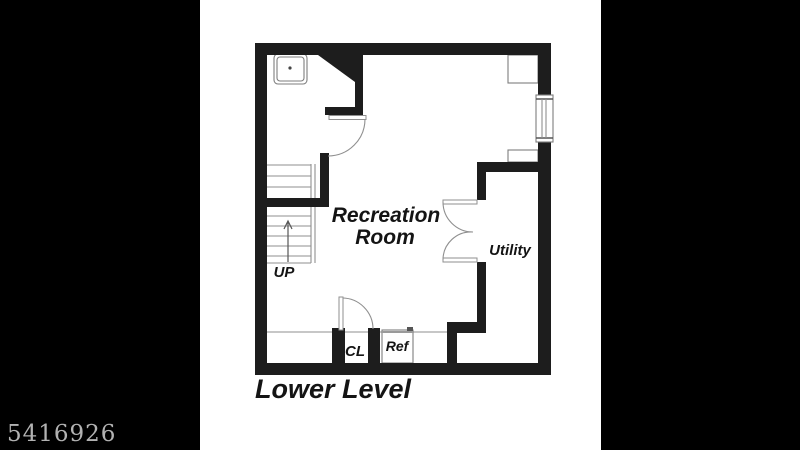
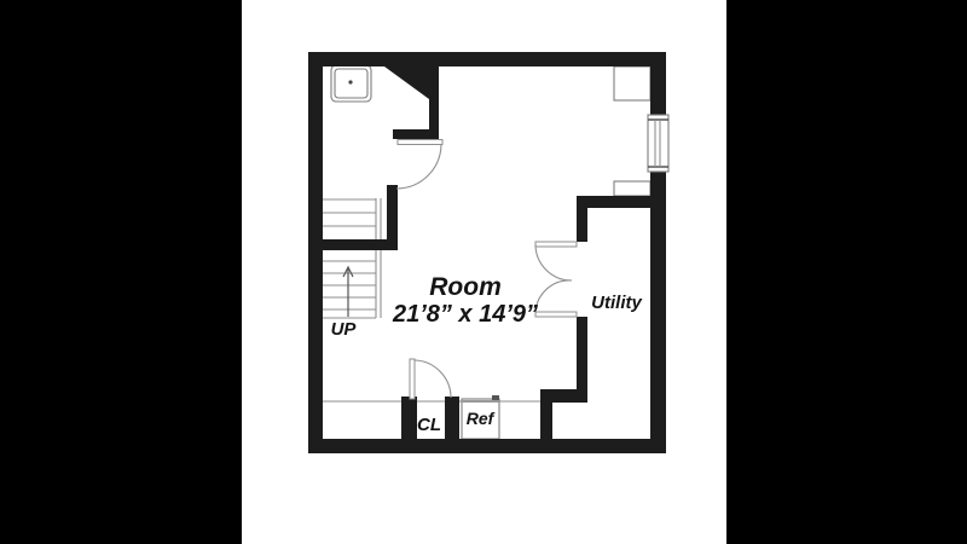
- Recreation
  Room
+ 21’8” x 14’9”
  Utility
  UP
  CL
  Ref
- Lower Level
- 5416926
